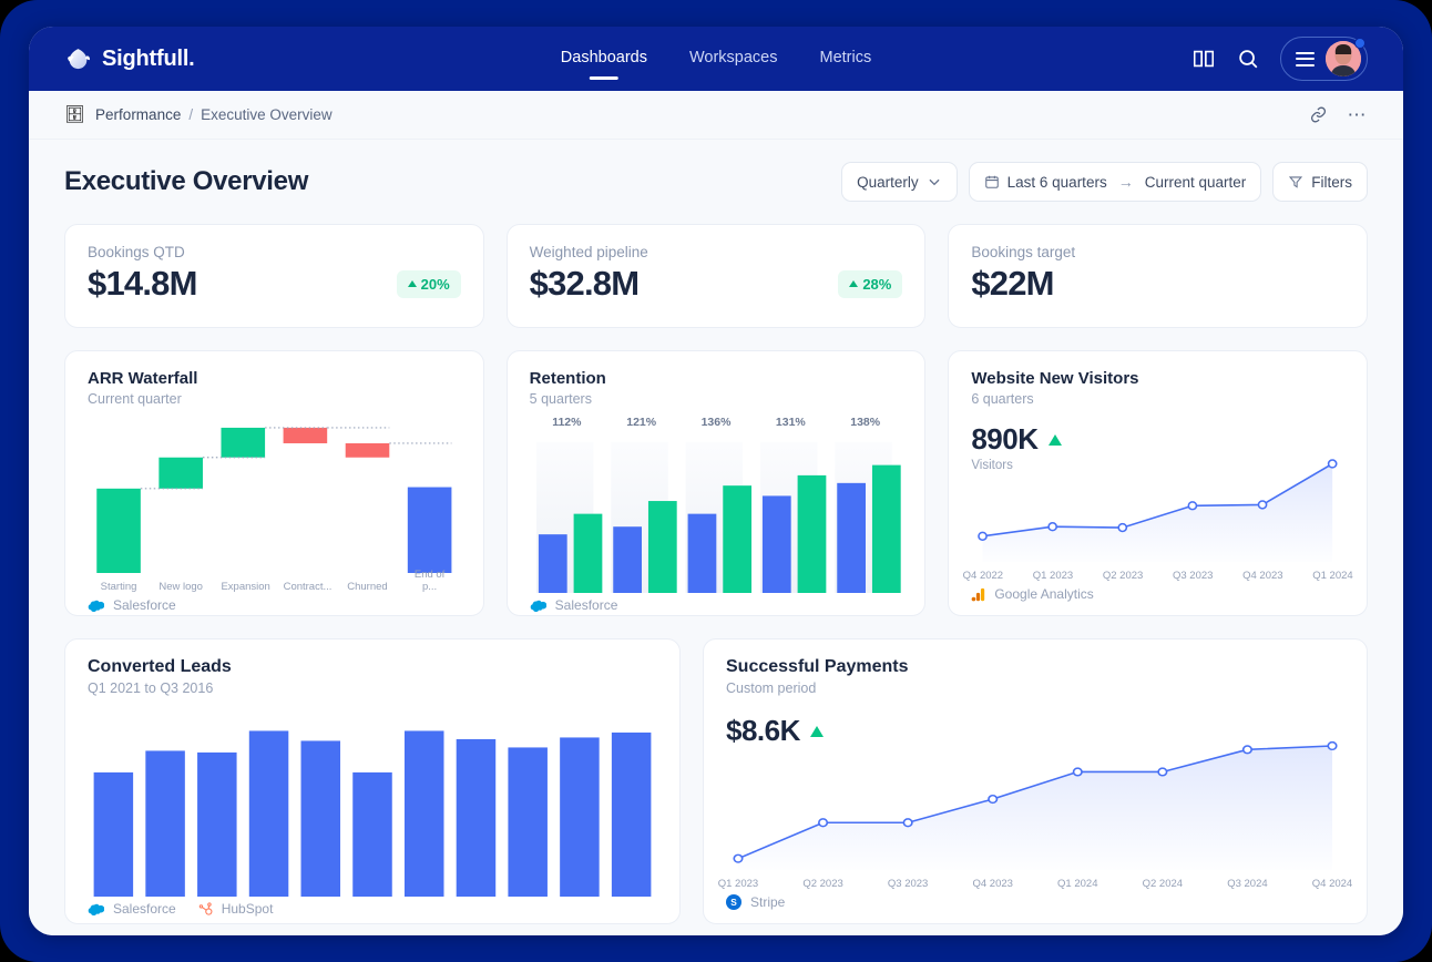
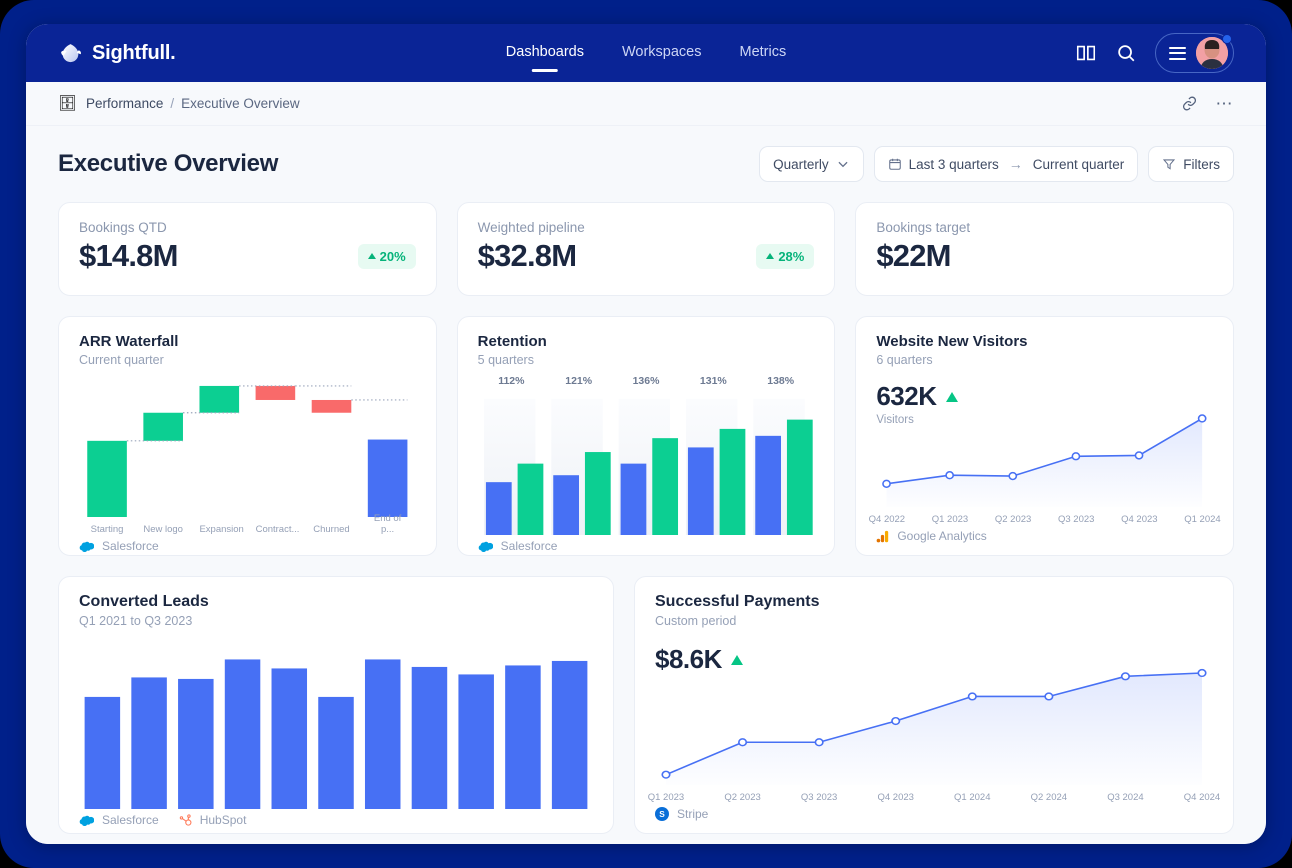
  Sightfull.
  Dashboards
  Workspaces
  Metrics
  🗄
  Performance
  /
  Executive Overview
  ⋯
  Executive Overview
  Quarterly
- Last 6 quarters
+ Last 3 quarters
  →
  Current quarter
  Filters
  Bookings QTD
  $14.8M
  20%
  Weighted pipeline
  $32.8M
  28%
  Bookings target
  $22M
  ARR Waterfall
  Current quarter
  Starting
  New logo
  Expansion
  Contract...
  Churned
  End of p...
  Salesforce
  Retention
  5 quarters
  112%
  121%
  136%
  131%
  138%
  Salesforce
  Website New Visitors
  6 quarters
- 890K
+ 632K
  Visitors
  Q4 2022
  Q1 2023
  Q2 2023
  Q3 2023
  Q4 2023
  Q1 2024
  Google Analytics
  Converted Leads
- Q1 2021 to Q3 2016
+ Q1 2021 to Q3 2023
  Salesforce
  HubSpot
  Successful Payments
  Custom period
  $8.6K
  Q1 2023
  Q2 2023
  Q3 2023
  Q4 2023
  Q1 2024
  Q2 2024
  Q3 2024
  Q4 2024
  S
  Stripe
